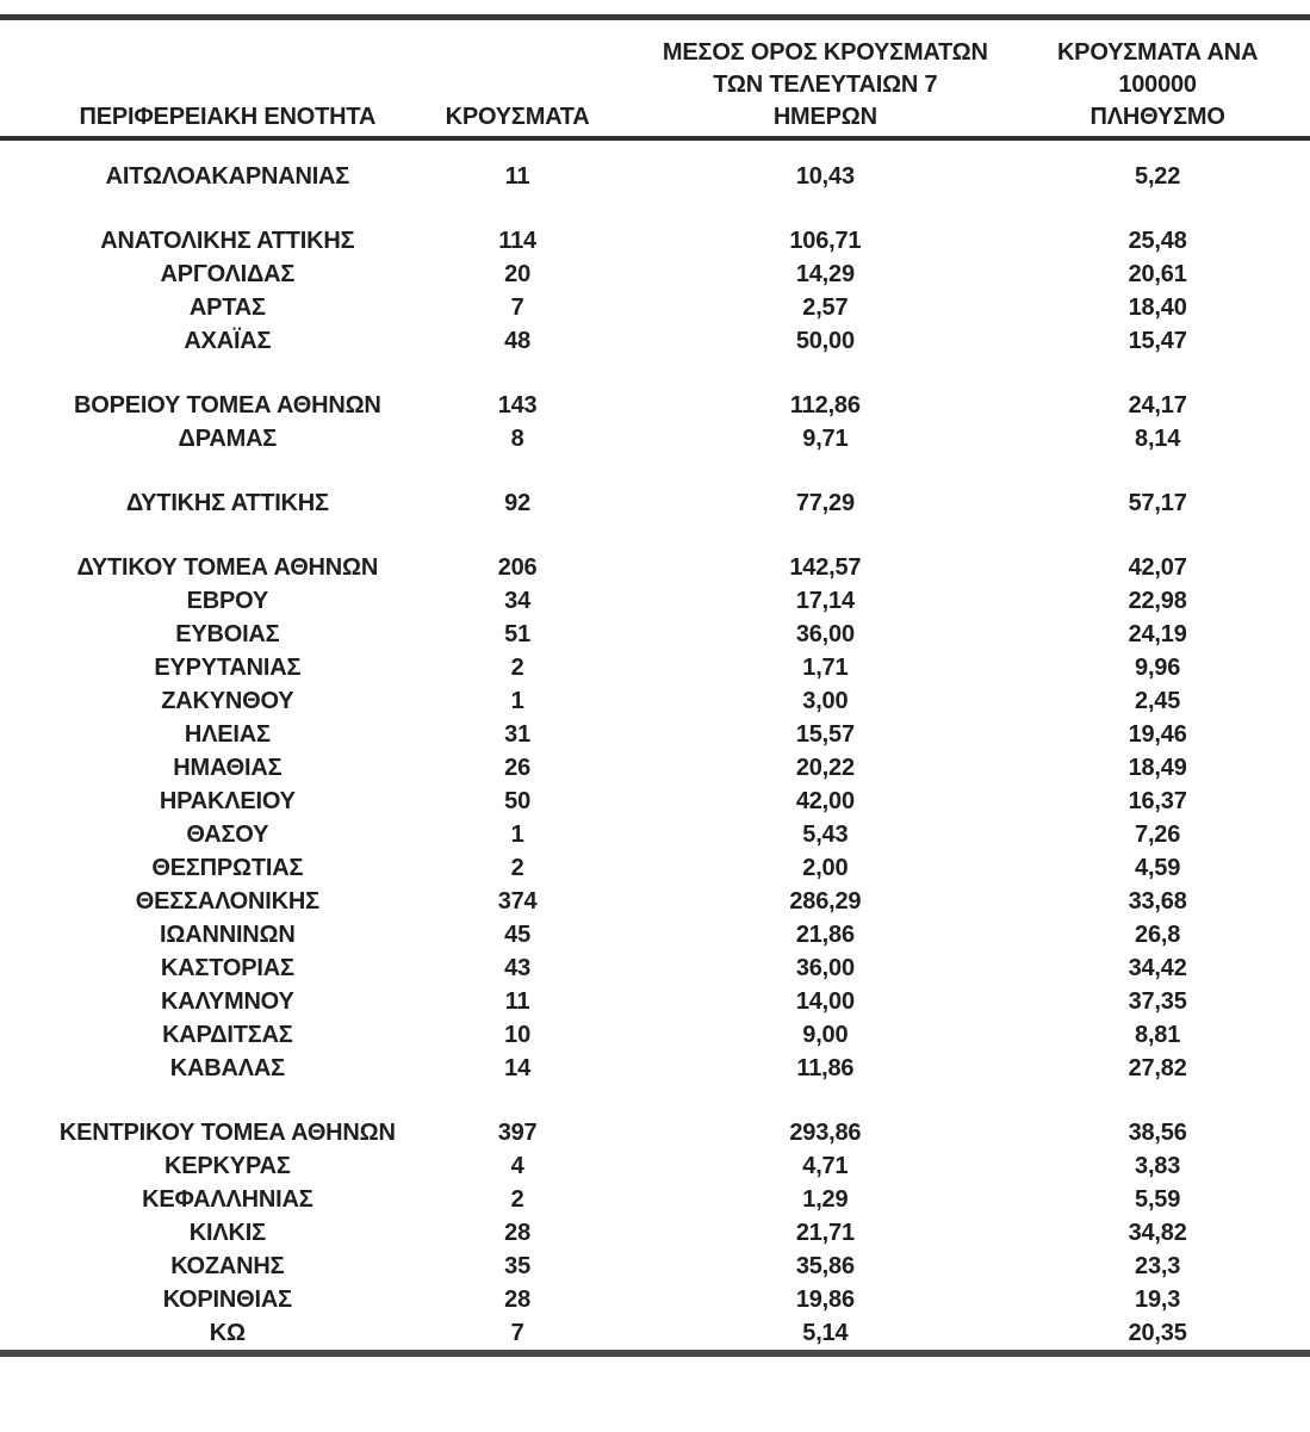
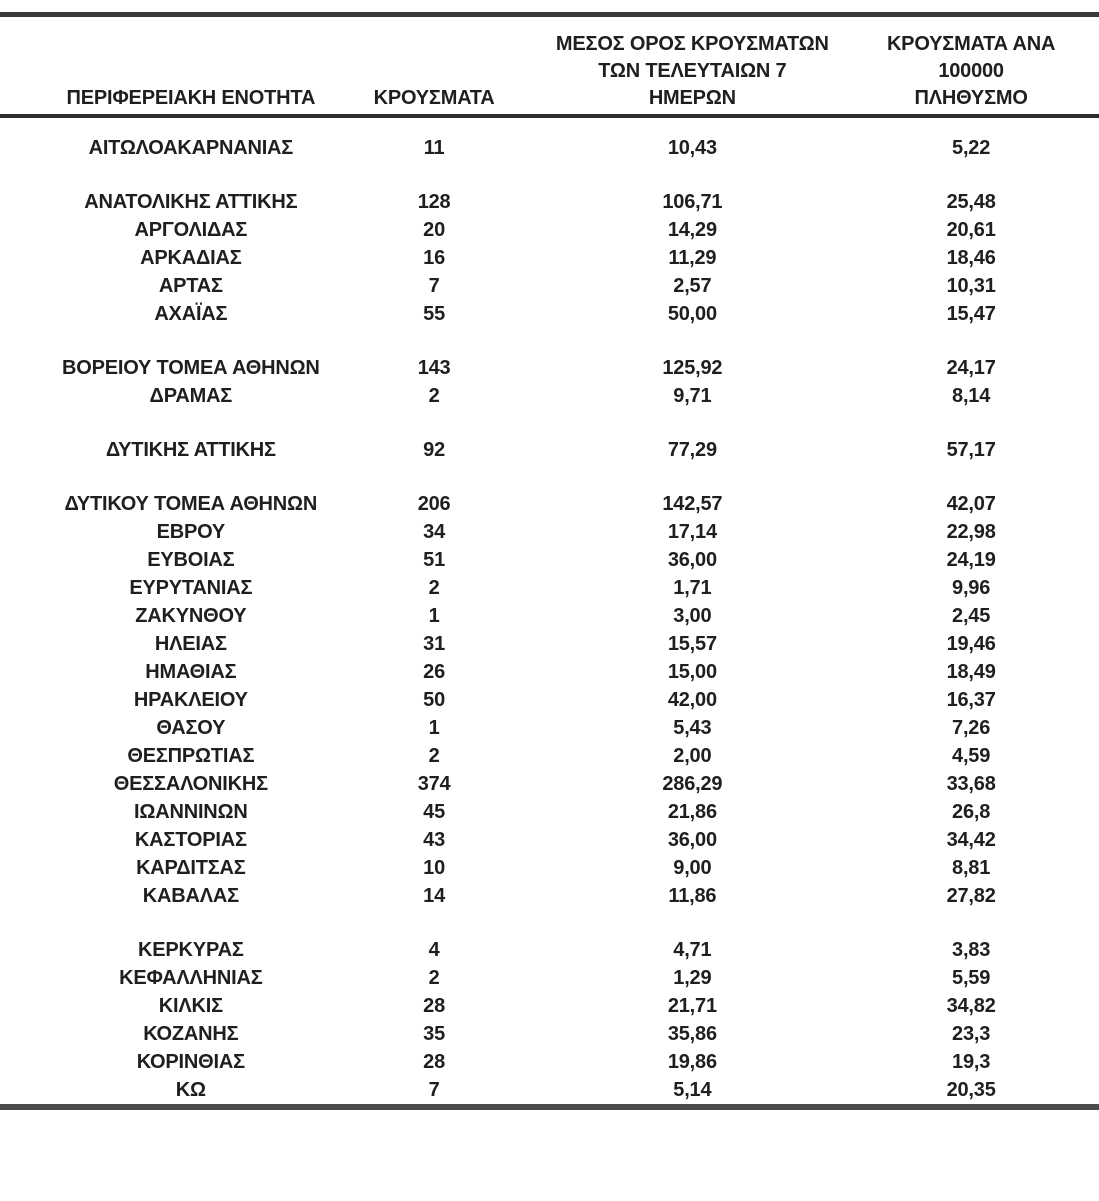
  ΠΕΡΙΦΕΡΕΙΑΚΗ ΕΝΟΤΗΤΑ	ΚΡΟΥΣΜΑΤΑ	ΜΕΣΟΣ ΟΡΟΣ ΚΡΟΥΣΜΑΤΩΝ ΤΩΝ ΤΕΛΕΥΤΑΙΩΝ 7 ΗΜΕΡΩΝ	ΚΡΟΥΣΜΑΤΑ ΑΝΑ 100000 ΠΛΗΘΥΣΜΟ
  ΑΙΤΩΛΟΑΚΑΡΝΑΝΙΑΣ	11	10,43	5,22
- ΑΝΑΤΟΛΙΚΗΣ ΑΤΤΙΚΗΣ	114	106,71	25,48
+ ΑΝΑΤΟΛΙΚΗΣ ΑΤΤΙΚΗΣ	128	106,71	25,48
  ΑΡΓΟΛΙΔΑΣ	20	14,29	20,61
+ ΑΡΚΑΔΙΑΣ	16	11,29	18,46
- ΑΡΤΑΣ	7	2,57	18,40
+ ΑΡΤΑΣ	7	2,57	10,31
- ΑΧΑΪΑΣ	48	50,00	15,47
+ ΑΧΑΪΑΣ	55	50,00	15,47
- ΒΟΡΕΙΟΥ ΤΟΜΕΑ ΑΘΗΝΩΝ	143	112,86	24,17
+ ΒΟΡΕΙΟΥ ΤΟΜΕΑ ΑΘΗΝΩΝ	143	125,92	24,17
- ΔΡΑΜΑΣ	8	9,71	8,14
+ ΔΡΑΜΑΣ	2	9,71	8,14
  ΔΥΤΙΚΗΣ ΑΤΤΙΚΗΣ	92	77,29	57,17
  ΔΥΤΙΚΟΥ ΤΟΜΕΑ ΑΘΗΝΩΝ	206	142,57	42,07
  ΕΒΡΟΥ	34	17,14	22,98
  ΕΥΒΟΙΑΣ	51	36,00	24,19
  ΕΥΡΥΤΑΝΙΑΣ	2	1,71	9,96
  ΖΑΚΥΝΘΟΥ	1	3,00	2,45
  ΗΛΕΙΑΣ	31	15,57	19,46
- ΗΜΑΘΙΑΣ	26	20,22	18,49
+ ΗΜΑΘΙΑΣ	26	15,00	18,49
  ΗΡΑΚΛΕΙΟΥ	50	42,00	16,37
  ΘΑΣΟΥ	1	5,43	7,26
  ΘΕΣΠΡΩΤΙΑΣ	2	2,00	4,59
  ΘΕΣΣΑΛΟΝΙΚΗΣ	374	286,29	33,68
  ΙΩΑΝΝΙΝΩΝ	45	21,86	26,8
  ΚΑΣΤΟΡΙΑΣ	43	36,00	34,42
- ΚΑΛΥΜΝΟΥ	11	14,00	37,35
  ΚΑΡΔΙΤΣΑΣ	10	9,00	8,81
  ΚΑΒΑΛΑΣ	14	11,86	27,82
- ΚΕΝΤΡΙΚΟΥ ΤΟΜΕΑ ΑΘΗΝΩΝ	397	293,86	38,56
  ΚΕΡΚΥΡΑΣ	4	4,71	3,83
  ΚΕΦΑΛΛΗΝΙΑΣ	2	1,29	5,59
  ΚΙΛΚΙΣ	28	21,71	34,82
  ΚΟΖΑΝΗΣ	35	35,86	23,3
  ΚΟΡΙΝΘΙΑΣ	28	19,86	19,3
  ΚΩ	7	5,14	20,35
